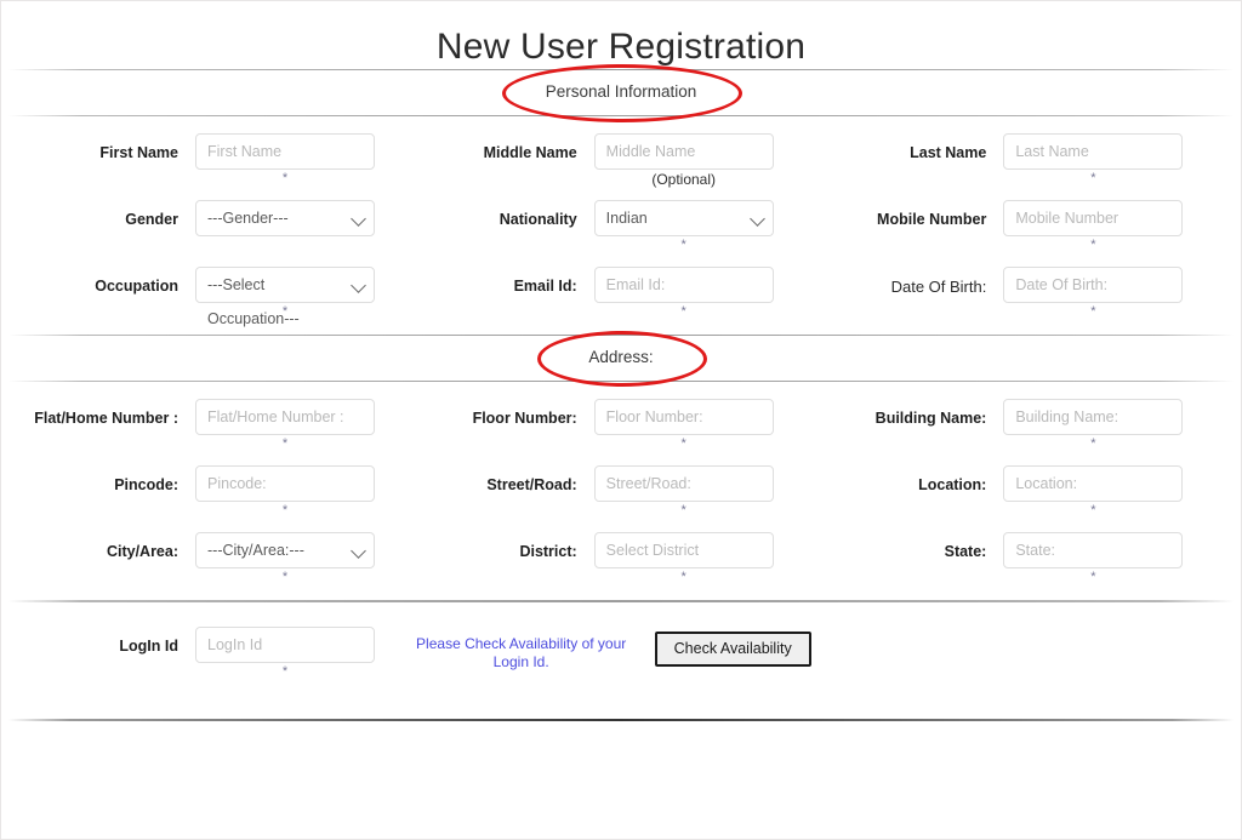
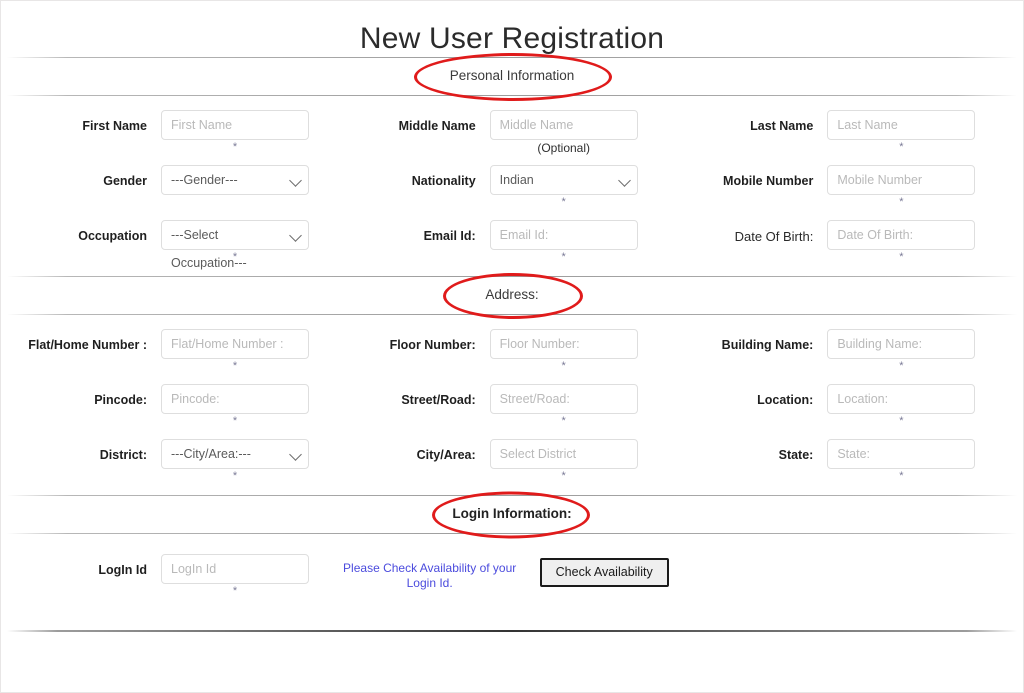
  New User Registration
  Personal Information
  First Name
  First Name
  *
  Middle Name
  Middle Name
  (Optional)
  Last Name
  Last Name
  *
  Gender
  ---Gender---
  Nationality
  Indian
  *
  Mobile Number
  Mobile Number
  *
  Occupation
  ---Select Occupation---
  Email Id:
  Email Id:
  *
  Date Of Birth:
  Date Of Birth:
  *
  Address:
  Flat/Home Number :
  Flat/Home Number :
  *
  Floor Number:
  Floor Number:
  *
  Building Name:
  Building Name:
  *
  Pincode:
  Pincode:
  *
  Street/Road:
  Street/Road:
  *
  Location:
  Location:
  *
- City/Area:
+ District:
  ---City/Area:---
  *
- District:
+ City/Area:
  Select District
  *
  State:
  State:
  *
+ Login Information:
  LogIn Id
  LogIn Id
  *
  Please Check Availability of your Login Id.
  Check Availability
